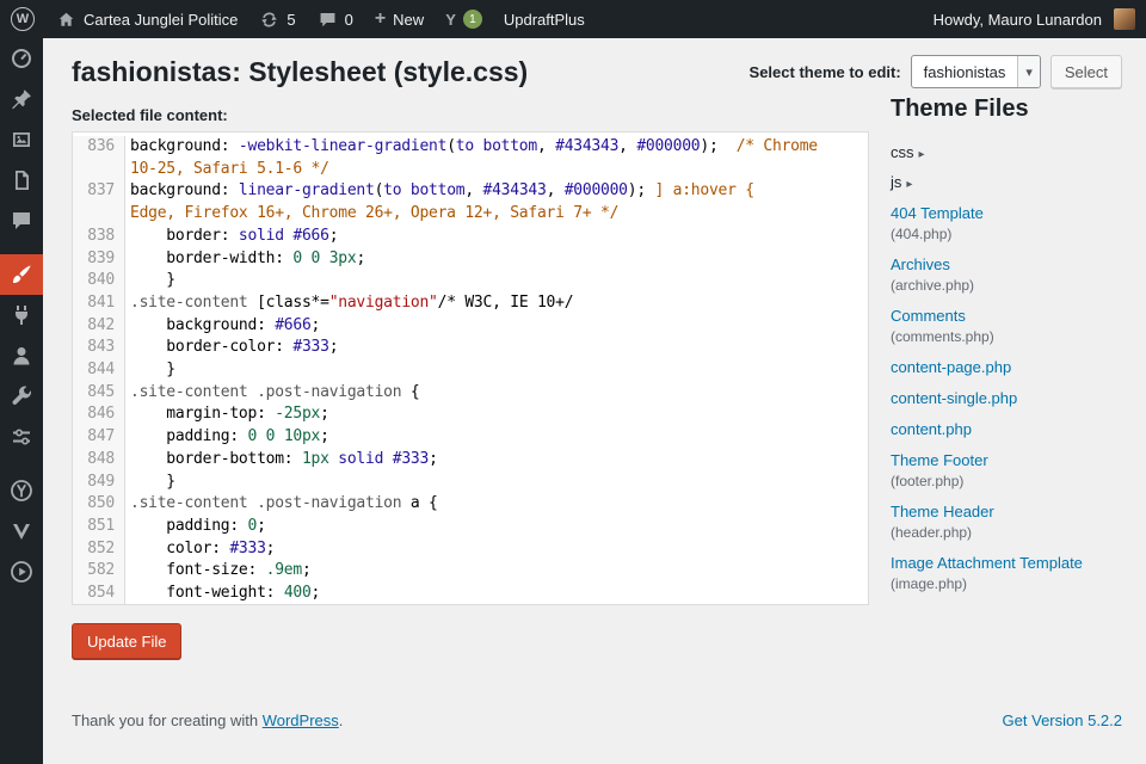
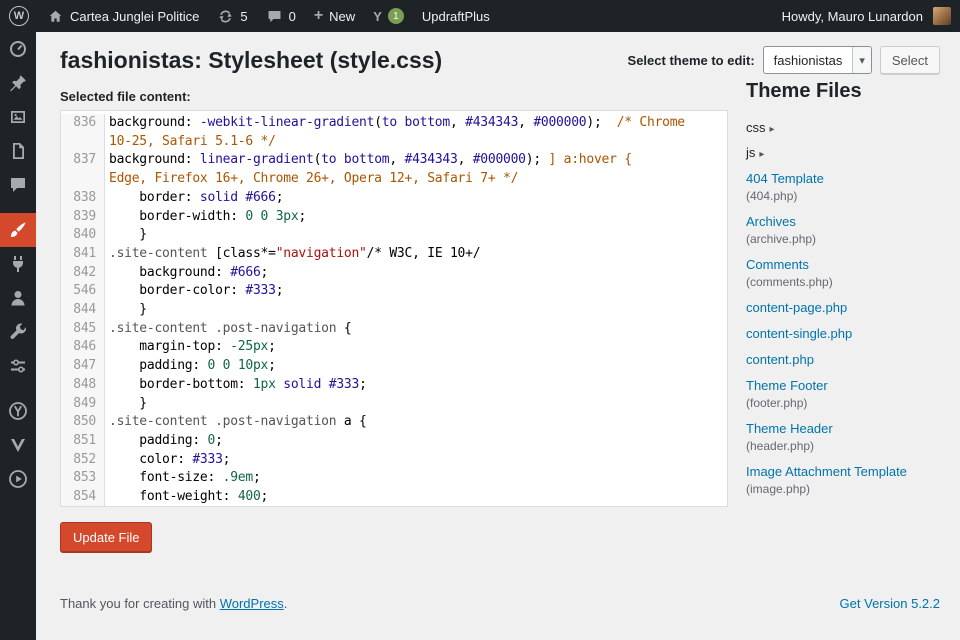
  W
  Cartea Junglei Politice
  5
  0
  +
  New
  Y
  1
  UpdraftPlus
  Howdy, Mauro Lunardon
  fashionistas: Stylesheet (style.css)
  Select theme to edit:
  fashionistas
  ▾
  Select
  Selected file content:
  836
  background: -webkit-linear-gradient(to bottom, #434343, #000000); /* Chrome
  10-25, Safari 5.1-6 */
  837
  background: linear-gradient(to bottom, #434343, #000000); ] a:hover {
  Edge, Firefox 16+, Chrome 26+, Opera 12+, Safari 7+ */
  838
  border: solid #666;
  839
  border-width: 0 0 3px;
  840
  }
  841
  .site-content [class*="navigation"/* W3C, IE 10+/
  842
  background: #666;
- 843
+ 546
  border-color: #333;
  844
  }
  845
  .site-content .post-navigation {
  846
  margin-top: -25px;
  847
  padding: 0 0 10px;
  848
  border-bottom: 1px solid #333;
  849
  }
  850
  .site-content .post-navigation a {
  851
  padding: 0;
  852
  color: #333;
- 582
+ 853
  font-size: .9em;
  854
  font-weight: 400;
  Update File
  Theme Files
  css ▸
  js ▸
  404 Template
  (404.php)
  Archives
  (archive.php)
  Comments
  (comments.php)
  content-page.php
  content-single.php
  content.php
  Theme Footer
  (footer.php)
  Theme Header
  (header.php)
  Image Attachment Template
  (image.php)
  Thank you for creating with WordPress.
  Get Version 5.2.2
